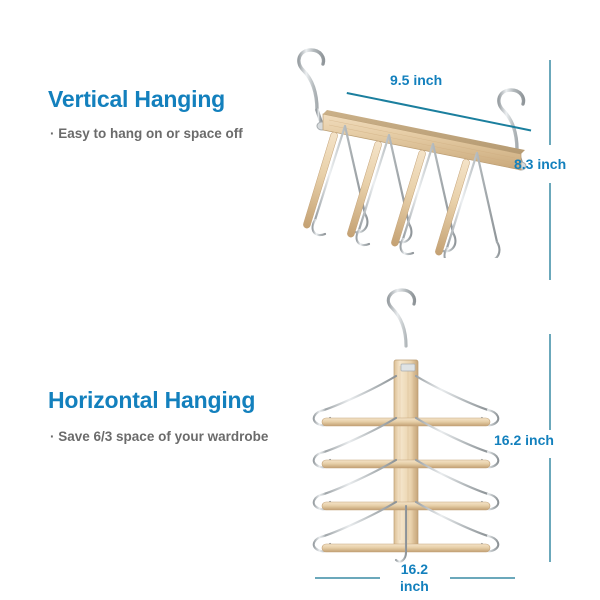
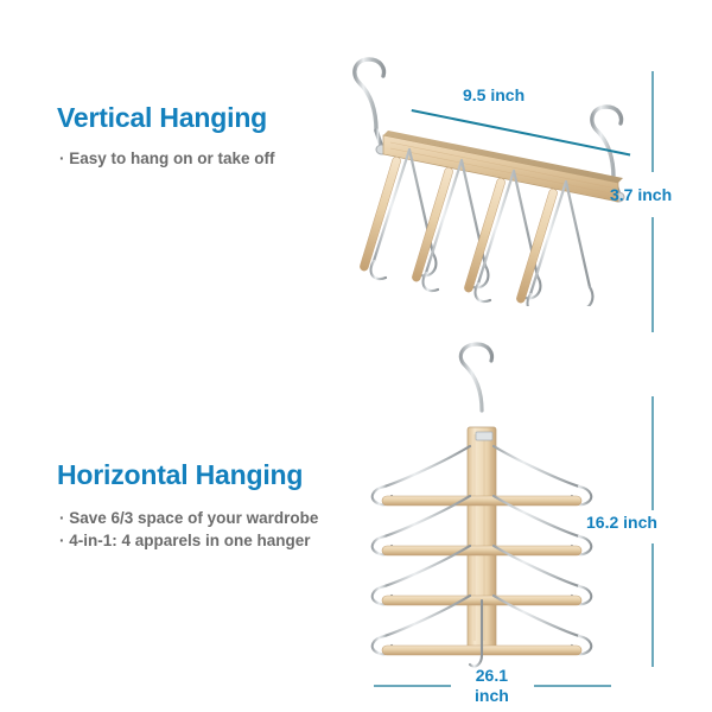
  Vertical Hanging
- · Easy to hang on or space off
+ · Easy to hang on or take off
  9.5 inch
- 8.3 inch
+ 3.7 inch
  Horizontal Hanging
  · Save 6/3 space of your wardrobe
+ · 4-in-1: 4 apparels in one hanger
  16.2 inch
- 16.2
+ 26.1
  inch
